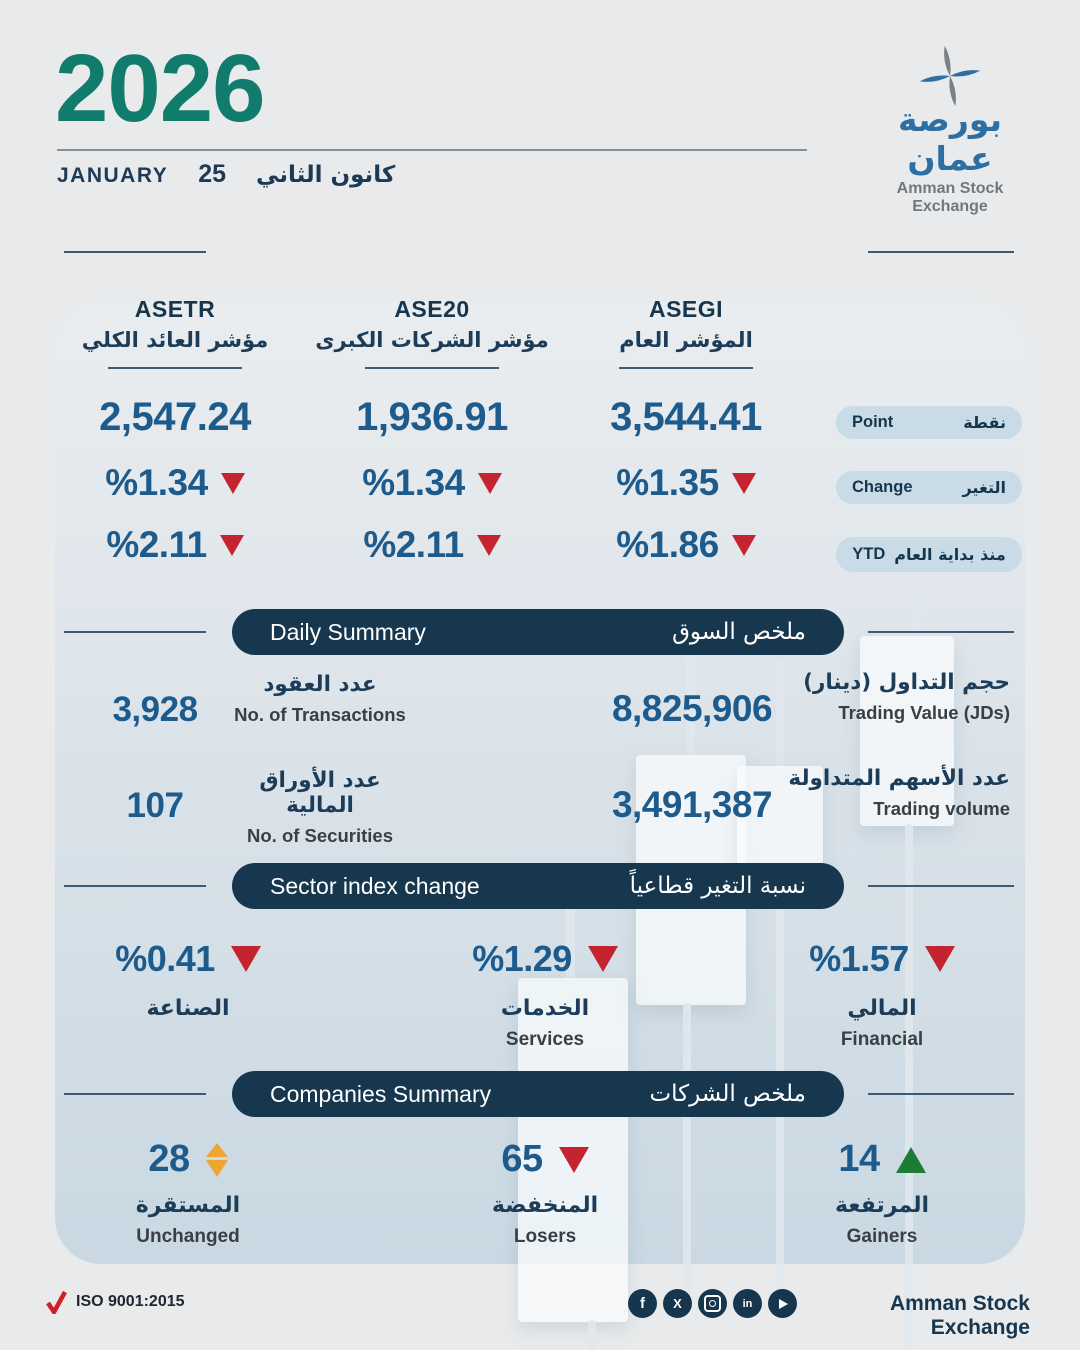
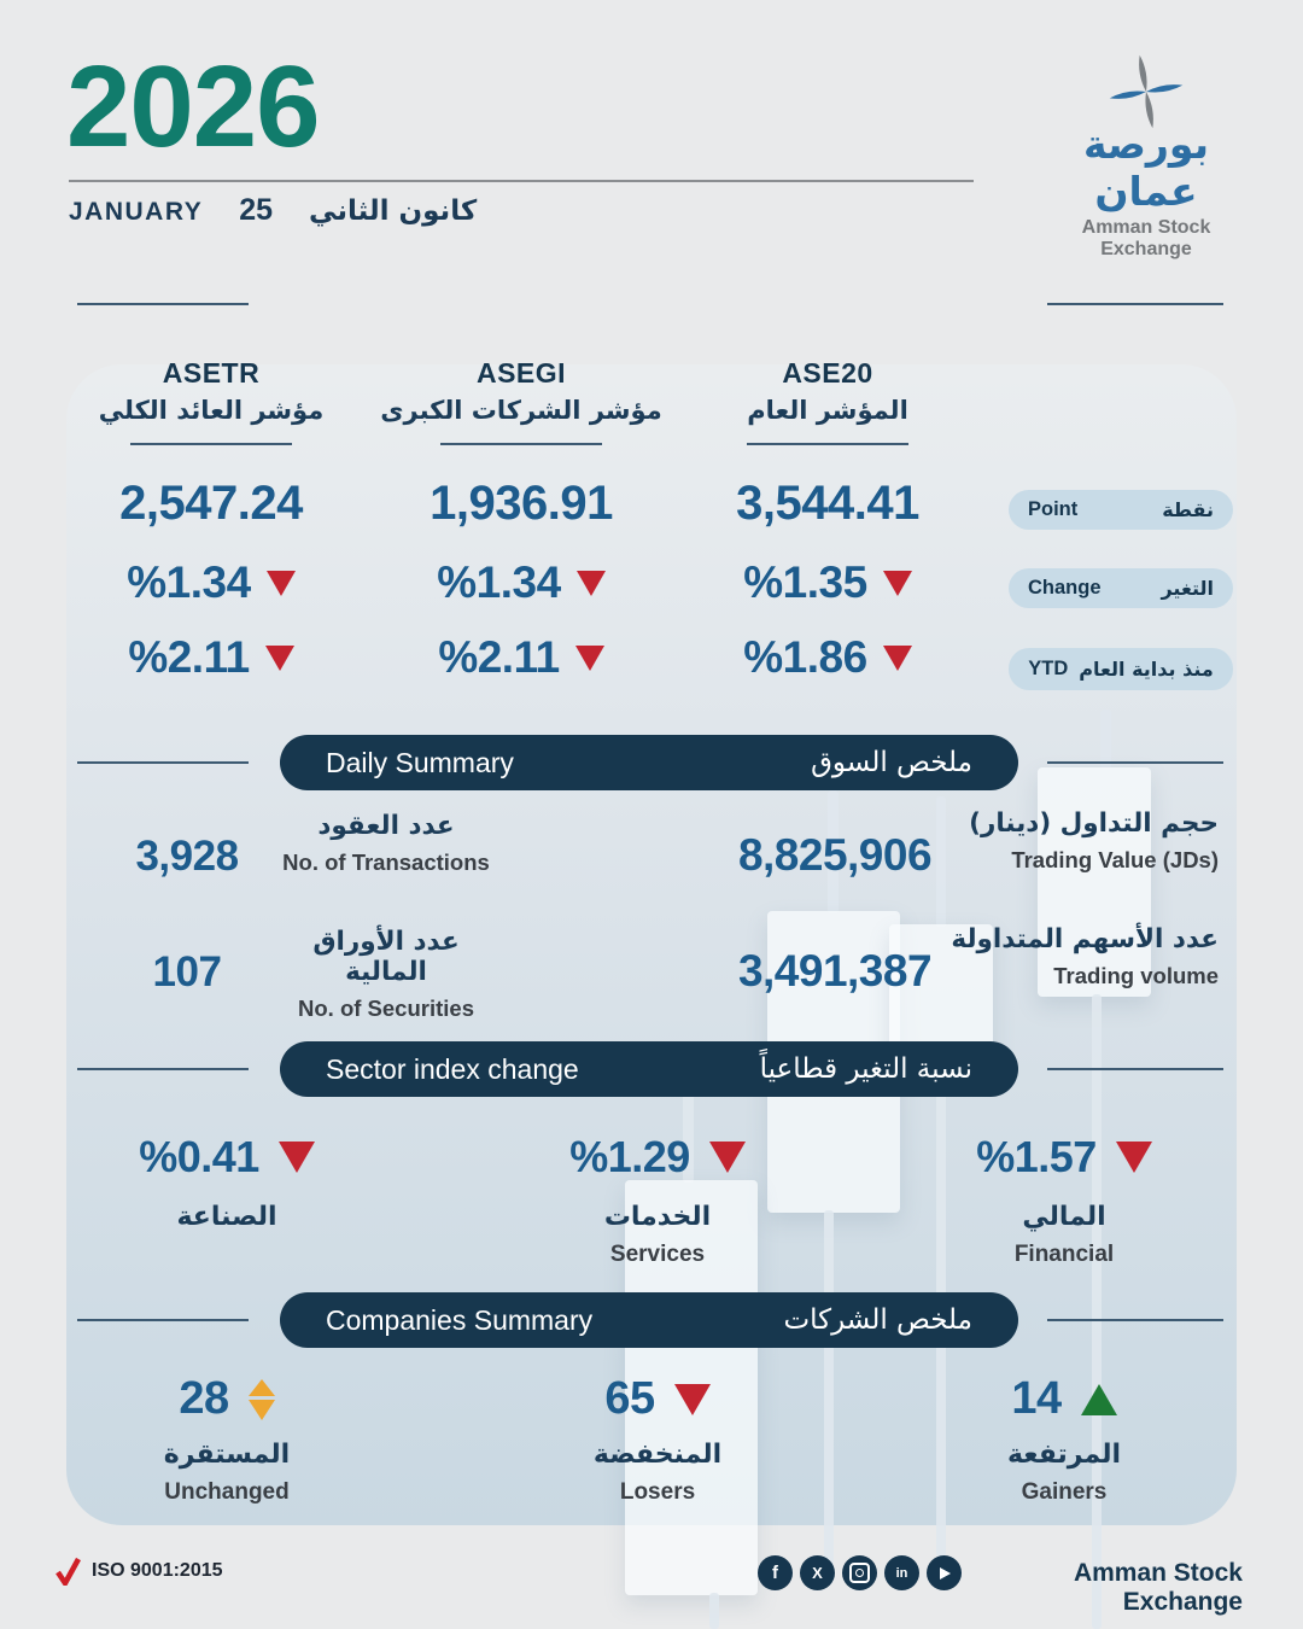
  2026
  JANUARY
  25
  كانون الثاني
  بورصة عمان
  Amman Stock Exchange
  ASETR
  مؤشر العائد الكلي
  2,547.24
  %1.34
  %2.11
- ASE20
+ ASEGI
  مؤشر الشركات الكبرى
  1,936.91
  %1.34
  %2.11
- ASEGI
+ ASE20
  المؤشر العام
  3,544.41
  %1.35
  %1.86
  Point
  نقطة
  Change
  التغير
  YTD
  منذ بداية العام
  Daily Summary
  ملخص السوق
  3,928
  عدد العقود
  No. of Transactions
  8,825,906
  حجم التداول (دينار)
  Trading Value (JDs)
  107
  عدد الأوراق المالية
  No. of Securities
  3,491,387
  عدد الأسهم المتداولة
  Trading volume
  Sector index change
  نسبة التغير قطاعياً
  %0.41
  الصناعة
  %1.29
  الخدمات
  Services
  %1.57
  المالي
  Financial
  Companies Summary
  ملخص الشركات
  28
  المستقرة
  Unchanged
  65
  المنخفضة
  Losers
  14
  المرتفعة
  Gainers
  ISO 9001:2015
  f
  X
  in
  Amman Stock Exchange
